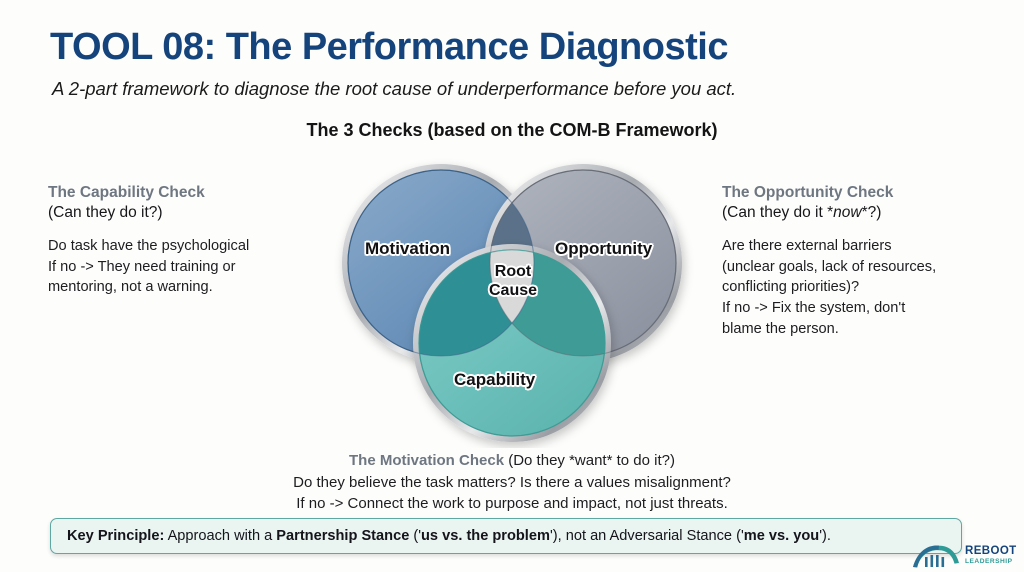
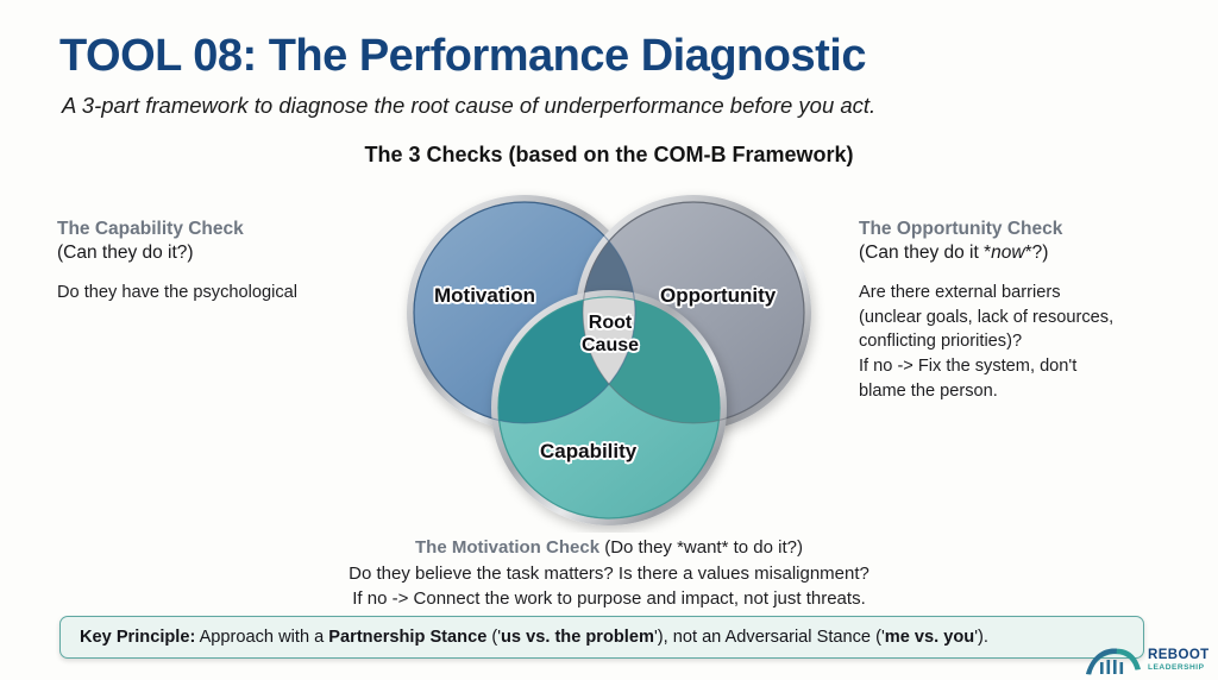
  TOOL 08: The Performance Diagnostic
- A 2-part framework to diagnose the root cause of underperformance before you act.
+ A 3-part framework to diagnose the root cause of underperformance before you act.
  The 3 Checks (based on the COM-B Framework)
  The Capability Check
  (Can they do it?)
- Do task have the psychological
+ Do they have the psychological
- If no -> They need training or
- mentoring, not a warning.
  The Opportunity Check
  (Can they do it *now*?)
  Are there external barriers
  (unclear goals, lack of resources,
  conflicting priorities)?
  If no -> Fix the system, don't
  blame the person.
  Motivation
  Opportunity
  Capability
  Root
  Cause
  The Motivation Check (Do they *want* to do it?)
  Do they believe the task matters? Is there a values misalignment?
  If no -> Connect the work to purpose and impact, not just threats.
  Key Principle: Approach with a Partnership Stance ('us vs. the problem'), not an Adversarial Stance ('me vs. you').
  REBOOT
